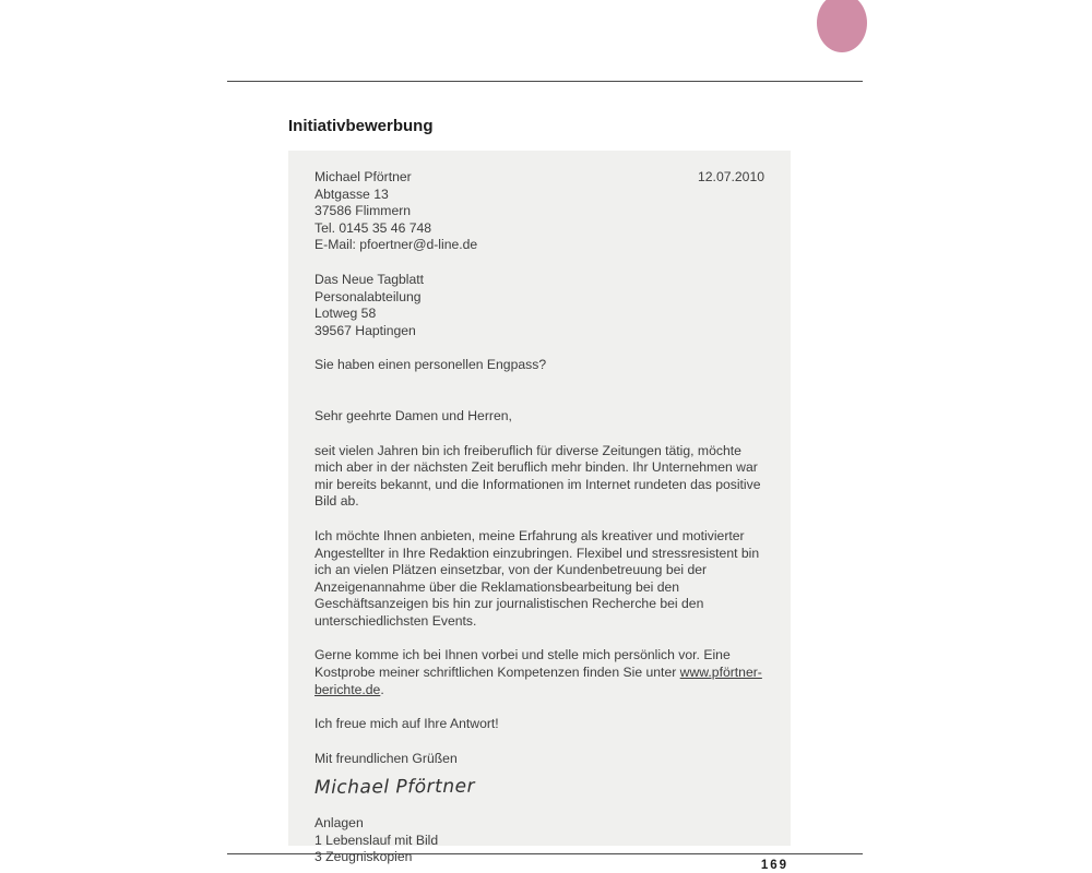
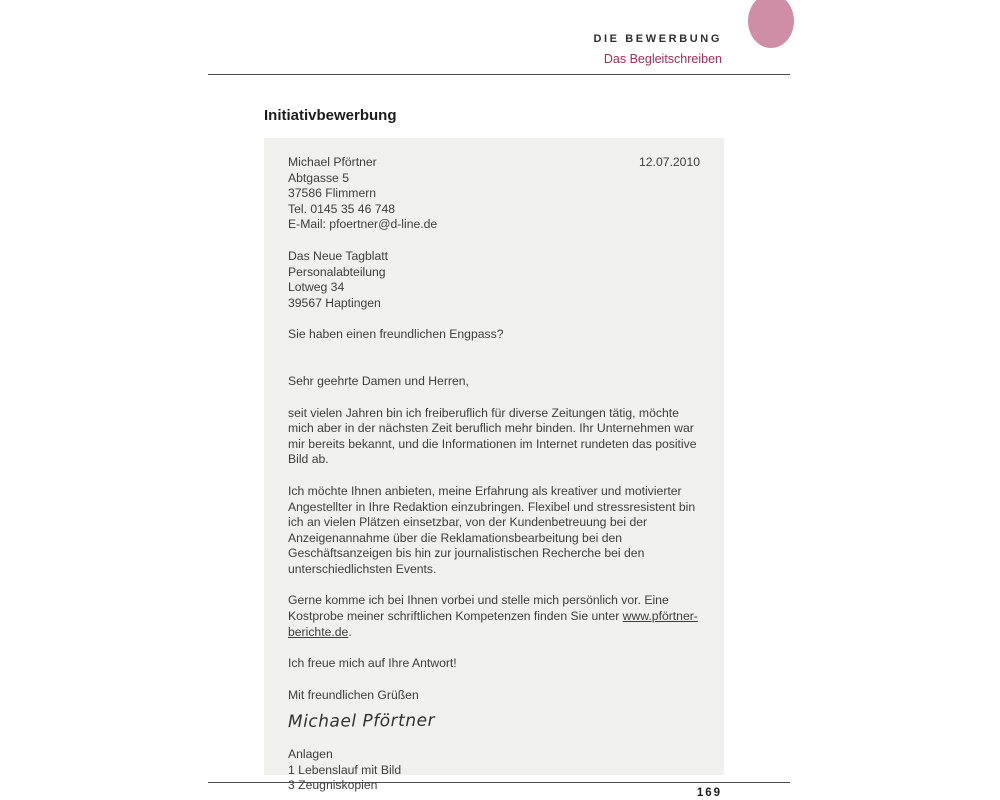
+ DIE BEWERBUNG
+ Das Begleitschreiben
  Initiativbewerbung
  Michael Pförtner
- Abtgasse 13
+ Abtgasse 5
  37586 Flimmern
  Tel. 0145 35 46 748
  E-Mail: pfoertner@d-line.de
  12.07.2010
  Das Neue Tagblatt
  Personalabteilung
- Lotweg 58
+ Lotweg 34
  39567 Haptingen
- Sie haben einen personellen Engpass?
+ Sie haben einen freundlichen Engpass?
  Sehr geehrte Damen und Herren,
  seit vielen Jahren bin ich freiberuflich für diverse Zeitungen tätig, möchte mich aber in der nächsten Zeit beruflich mehr binden. Ihr Unternehmen war mir bereits bekannt, und die Informationen im Internet rundeten das positive Bild ab.
  Ich möchte Ihnen anbieten, meine Erfahrung als kreativer und motivierter Angestellter in Ihre Redaktion einzubringen. Flexibel und stressresistent bin ich an vielen Plätzen einsetzbar, von der Kundenbetreuung bei der Anzeigenannahme über die Reklamationsbearbeitung bei den Geschäftsanzeigen bis hin zur journalistischen Recherche bei den unterschiedlichsten Events.
  Gerne komme ich bei Ihnen vorbei und stelle mich persönlich vor. Eine Kostprobe meiner schriftlichen Kompetenzen finden Sie unter www.pförtner-berichte.de.
  Ich freue mich auf Ihre Antwort!
  Mit freundlichen Grüßen
  Michael Pförtner
  Anlagen
  1 Lebenslauf mit Bild
  3 Zeugniskopien
  169
